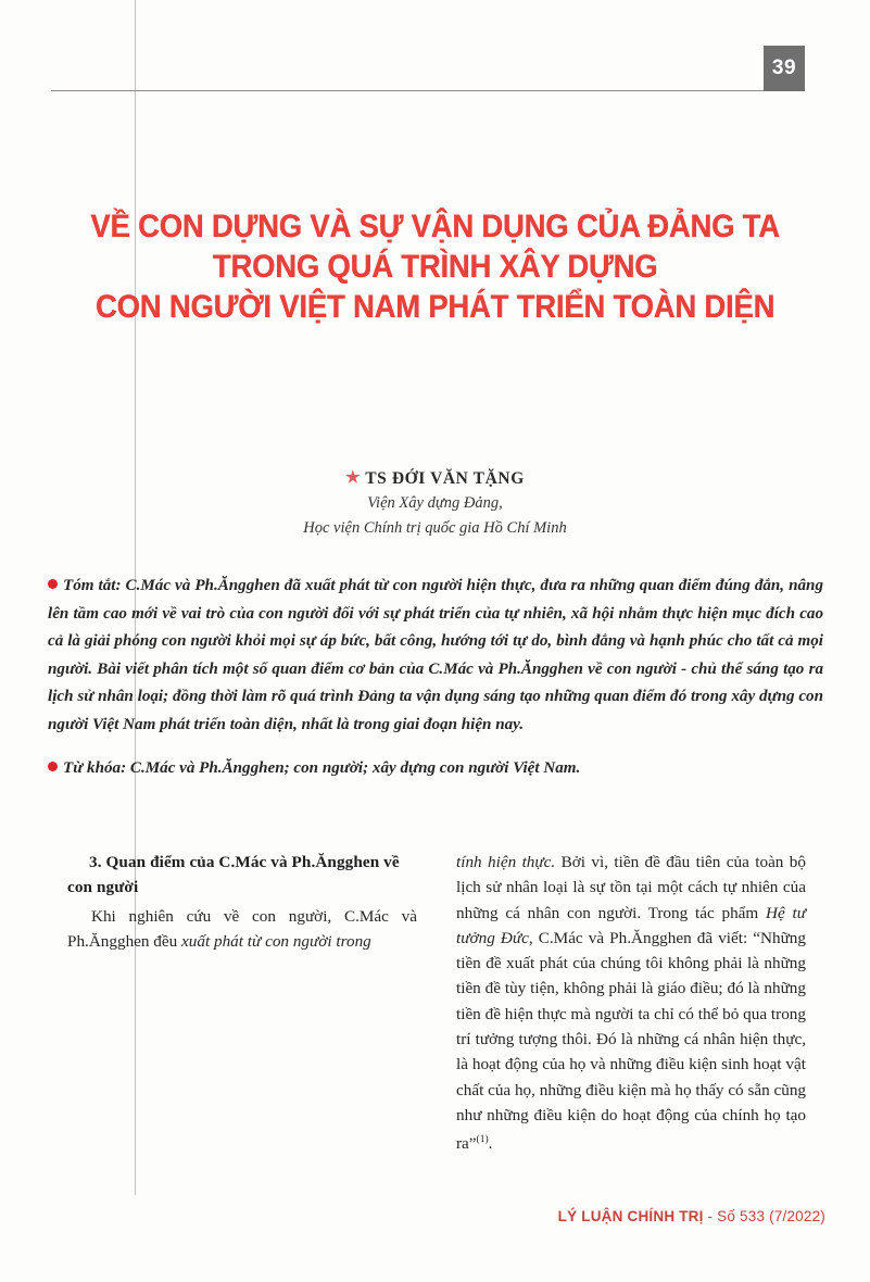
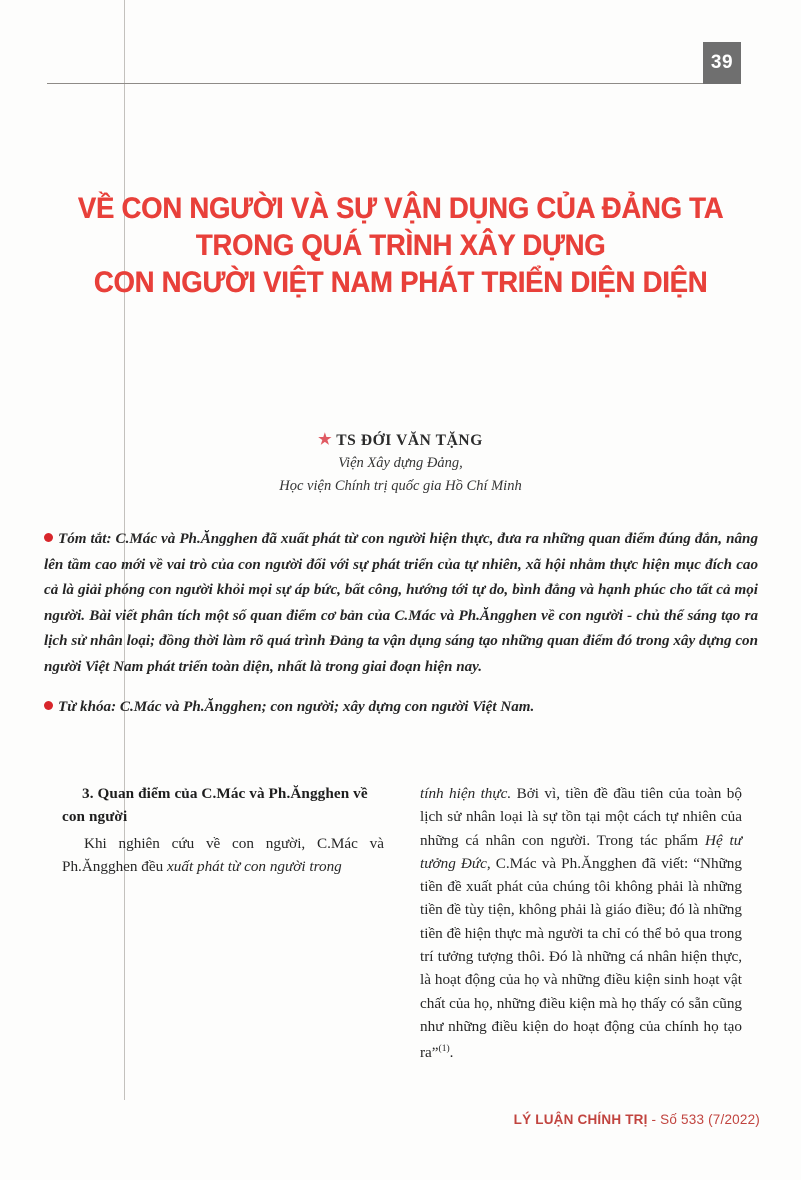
  39
- VỀ CON DỰNG VÀ SỰ VẬN DỤNG CỦA ĐẢNG TA
+ VỀ CON NGƯỜI VÀ SỰ VẬN DỤNG CỦA ĐẢNG TA
  TRONG QUÁ TRÌNH XÂY DỰNG
- CON NGƯỜI VIỆT NAM PHÁT TRIỂN TOÀN DIỆN
+ CON NGƯỜI VIỆT NAM PHÁT TRIỂN DIỆN DIỆN
  ★ TS ĐỚI VĂN TẶNG
  Viện Xây dựng Đảng,
  Học viện Chính trị quốc gia Hồ Chí Minh
  Tóm tắt: C.Mác và Ph.Ăngghen đã xuất phát từ con người hiện thực, đưa ra những quan điểm đúng đắn, nâng lên tầm cao mới về vai trò của con người đối với sự phát triển của tự nhiên, xã hội nhằm thực hiện mục đích cao cả là giải phóng con người khỏi mọi sự áp bức, bất công, hướng tới tự do, bình đẳng và hạnh phúc cho tất cả mọi người. Bài viết phân tích một số quan điểm cơ bản của C.Mác và Ph.Ăngghen về con người - chủ thể sáng tạo ra lịch sử nhân loại; đồng thời làm rõ quá trình Đảng ta vận dụng sáng tạo những quan điểm đó trong xây dựng con người Việt Nam phát triển toàn diện, nhất là trong giai đoạn hiện nay.
  Từ khóa: C.Mác và Ph.Ăngghen; con người; xây dựng con người Việt Nam.
  3. Quan điểm của C.Mác và Ph.Ăngghen về con người
  Khi nghiên cứu về con người, C.Mác và Ph.Ăngghen đều xuất phát từ con người trong
  tính hiện thực. Bởi vì, tiền đề đầu tiên của toàn bộ lịch sử nhân loại là sự tồn tại một cách tự nhiên của những cá nhân con người. Trong tác phẩm Hệ tư tưởng Đức, C.Mác và Ph.Ăngghen đã viết: “Những tiền đề xuất phát của chúng tôi không phải là những tiền đề tùy tiện, không phải là giáo điều; đó là những tiền đề hiện thực mà người ta chỉ có thể bỏ qua trong trí tưởng tượng thôi. Đó là những cá nhân hiện thực, là hoạt động của họ và những điều kiện sinh hoạt vật chất của họ, những điều kiện mà họ thấy có sẵn cũng như những điều kiện do hoạt động của chính họ tạo ra”(1).
  LÝ LUẬN CHÍNH TRỊ - Số 533 (7/2022)
